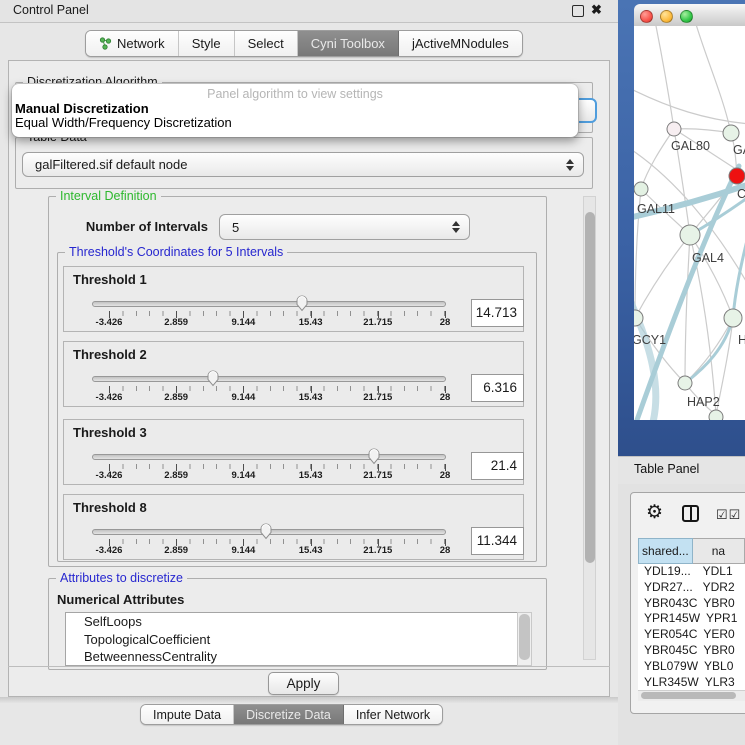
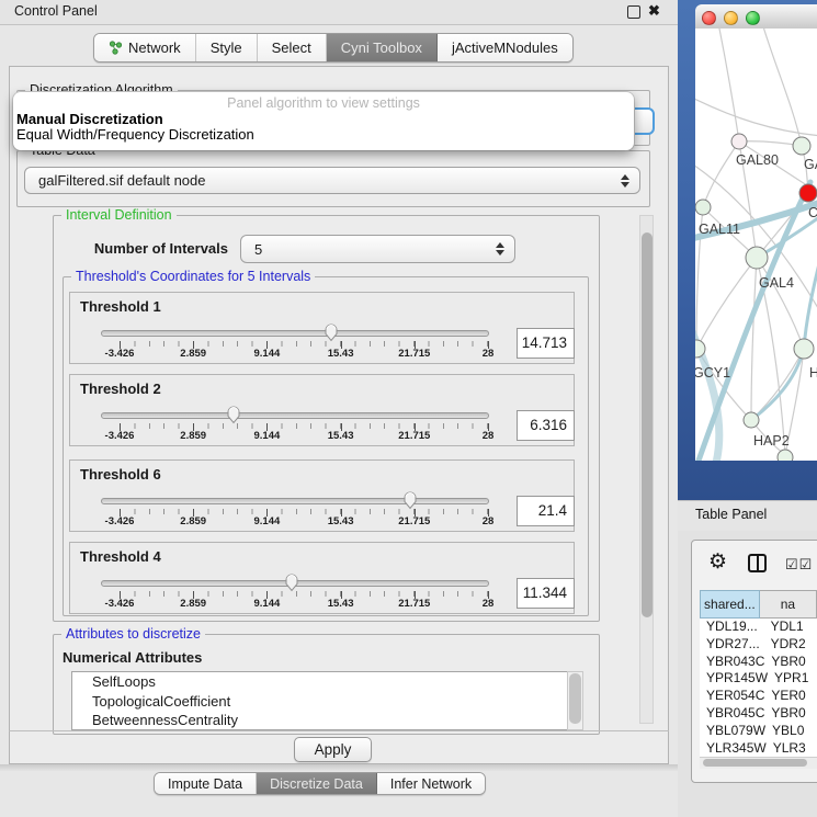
  Control Panel
  ✖
  Network
  Style
  Select
  Cyni Toolbox
  jActiveMNodules
  Discretization Algorithm
  Panel algorithm to view settings
  Manual Discretization
  Equal Width/Frequency Discretization
  Table Data
  galFiltered.sif default node
  Interval Definition
  Number of Intervals
  5
  Threshold's Coordinates for 5 Intervals
  Threshold 1
  -3.426
  2.859
  9.144
  15.43
  21.715
  28
  14.713
  Threshold 2
  -3.426
  2.859
  9.144
  15.43
  21.715
  28
  6.316
- Threshold 3
+ Threshold 6
  -3.426
  2.859
  9.144
  15.43
  21.715
  28
  21.4
- Threshold 8
+ Threshold 4
  -3.426
  2.859
  9.144
  15.43
  21.715
  28
  11.344
  Attributes to discretize
  Numerical Attributes
  SelfLoops
  TopologicalCoefficient
  BetweennessCentrality
  Apply
  Impute Data
  Discretize Data
  Infer Network
  GAL80
  C
  GAL11
  GAL4
  GCY1
  H
  HAP2
  Table Panel
  ⚙
  ☑☑
  shared...
  na
  YDL19...
  YDL1
  YDR27...
  YDR2
  YBR043C
  YBR0
  YPR145W
  YPR1
  YER054C
  YER0
  YBR045C
  YBR0
  YBL079W
  YBL0
  YLR345W
  YLR3
